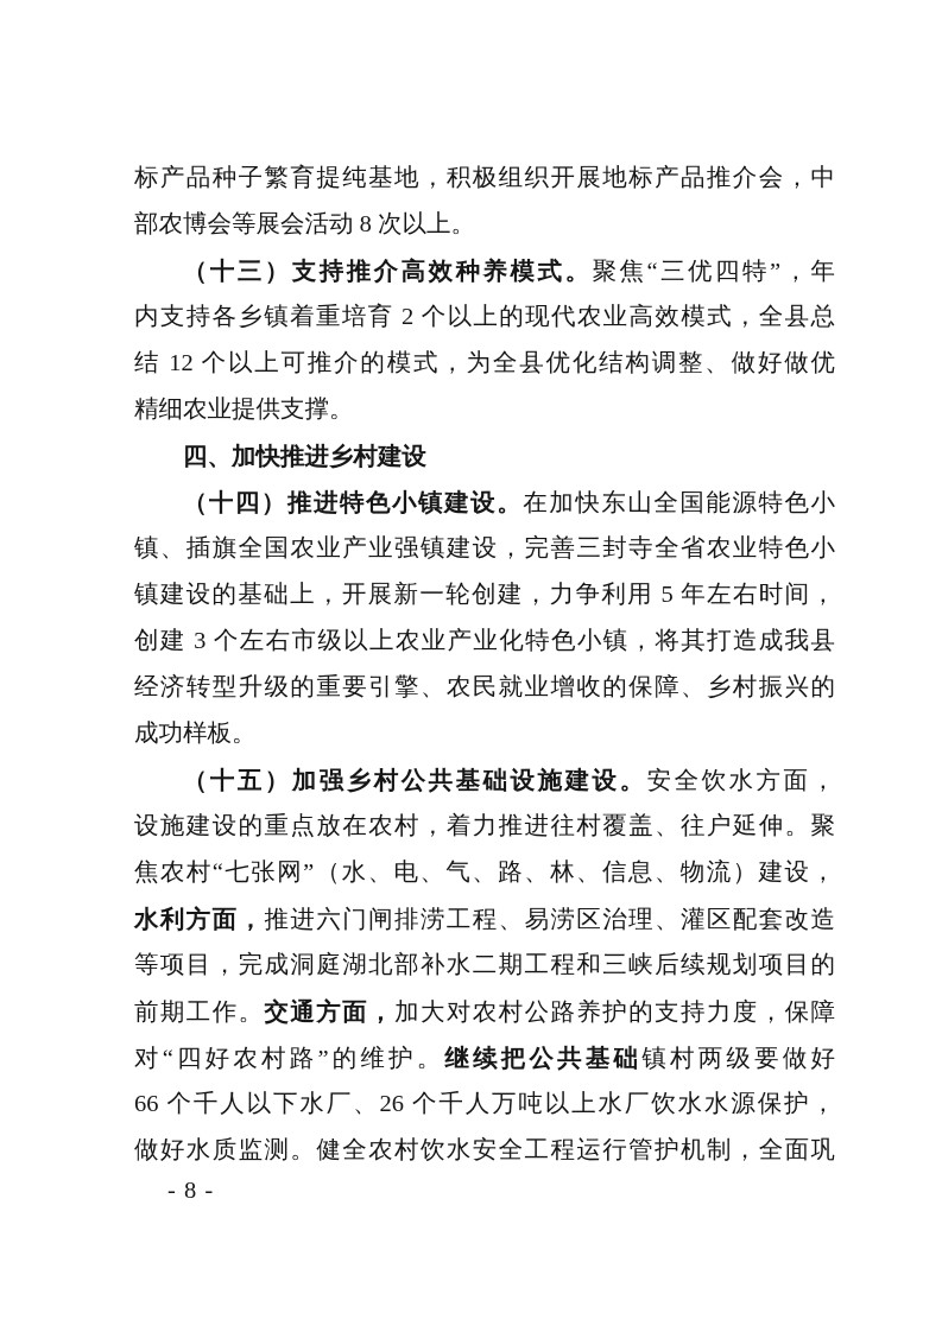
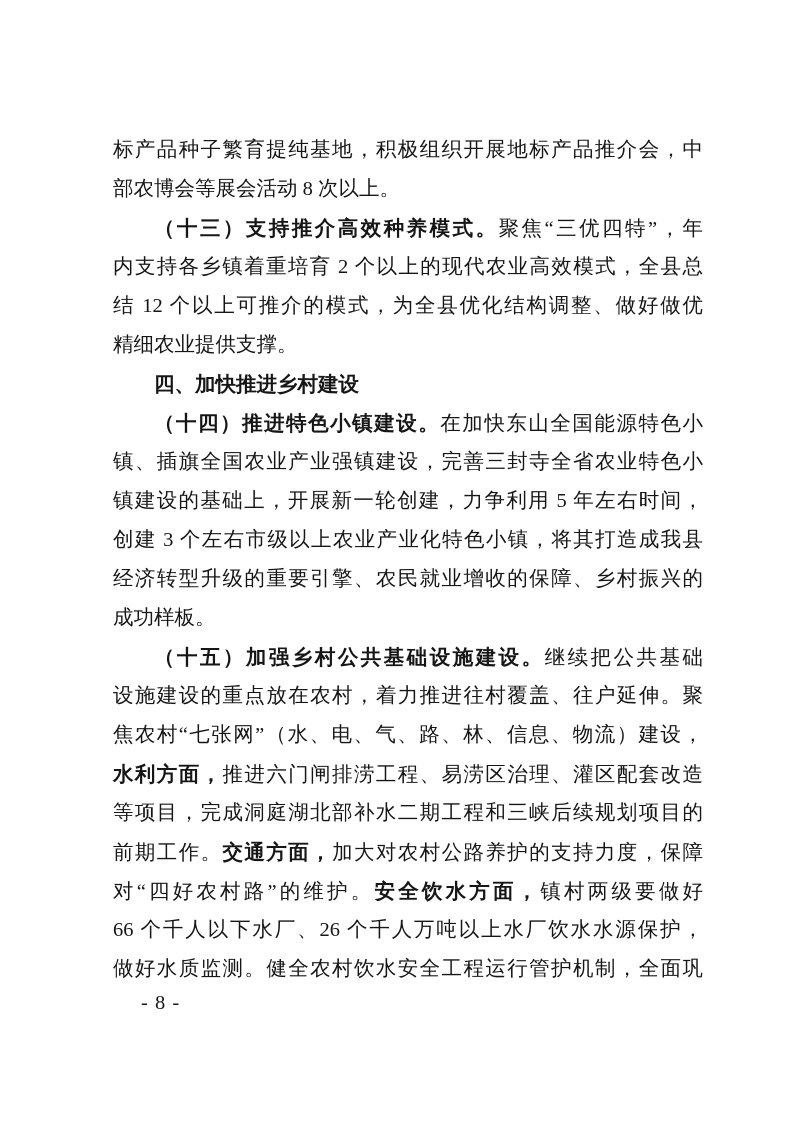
  标产品种子繁育提纯基地，积极组织开展地标产品推介会，中
  部农博会等展会活动 8 次以上。
  （十三）支持推介高效种养模式。聚焦“三优四特”，年
  内支持各乡镇着重培育 2 个以上的现代农业高效模式，全县总
  结 12 个以上可推介的模式，为全县优化结构调整、做好做优
  精细农业提供支撑。
  四、加快推进乡村建设
  （十四）推进特色小镇建设。在加快东山全国能源特色小
  镇、插旗全国农业产业强镇建设，完善三封寺全省农业特色小
  镇建设的基础上，开展新一轮创建，力争利用 5 年左右时间，
  创建 3 个左右市级以上农业产业化特色小镇，将其打造成我县
  经济转型升级的重要引擎、农民就业增收的保障、乡村振兴的
  成功样板。
- （十五）加强乡村公共基础设施建设。安全饮水方面，
+ （十五）加强乡村公共基础设施建设。继续把公共基础
  设施建设的重点放在农村，着力推进往村覆盖、往户延伸。聚
  焦农村“七张网”（水、电、气、路、林、信息、物流）建设，
  水利方面，推进六门闸排涝工程、易涝区治理、灌区配套改造
  等项目，完成洞庭湖北部补水二期工程和三峡后续规划项目的
  前期工作。交通方面，加大对农村公路养护的支持力度，保障
- 对“四好农村路”的维护。继续把公共基础镇村两级要做好
+ 对“四好农村路”的维护。安全饮水方面，镇村两级要做好
  66 个千人以下水厂、26 个千人万吨以上水厂饮水水源保护，
  做好水质监测。健全农村饮水安全工程运行管护机制，全面巩
  - 8 -
